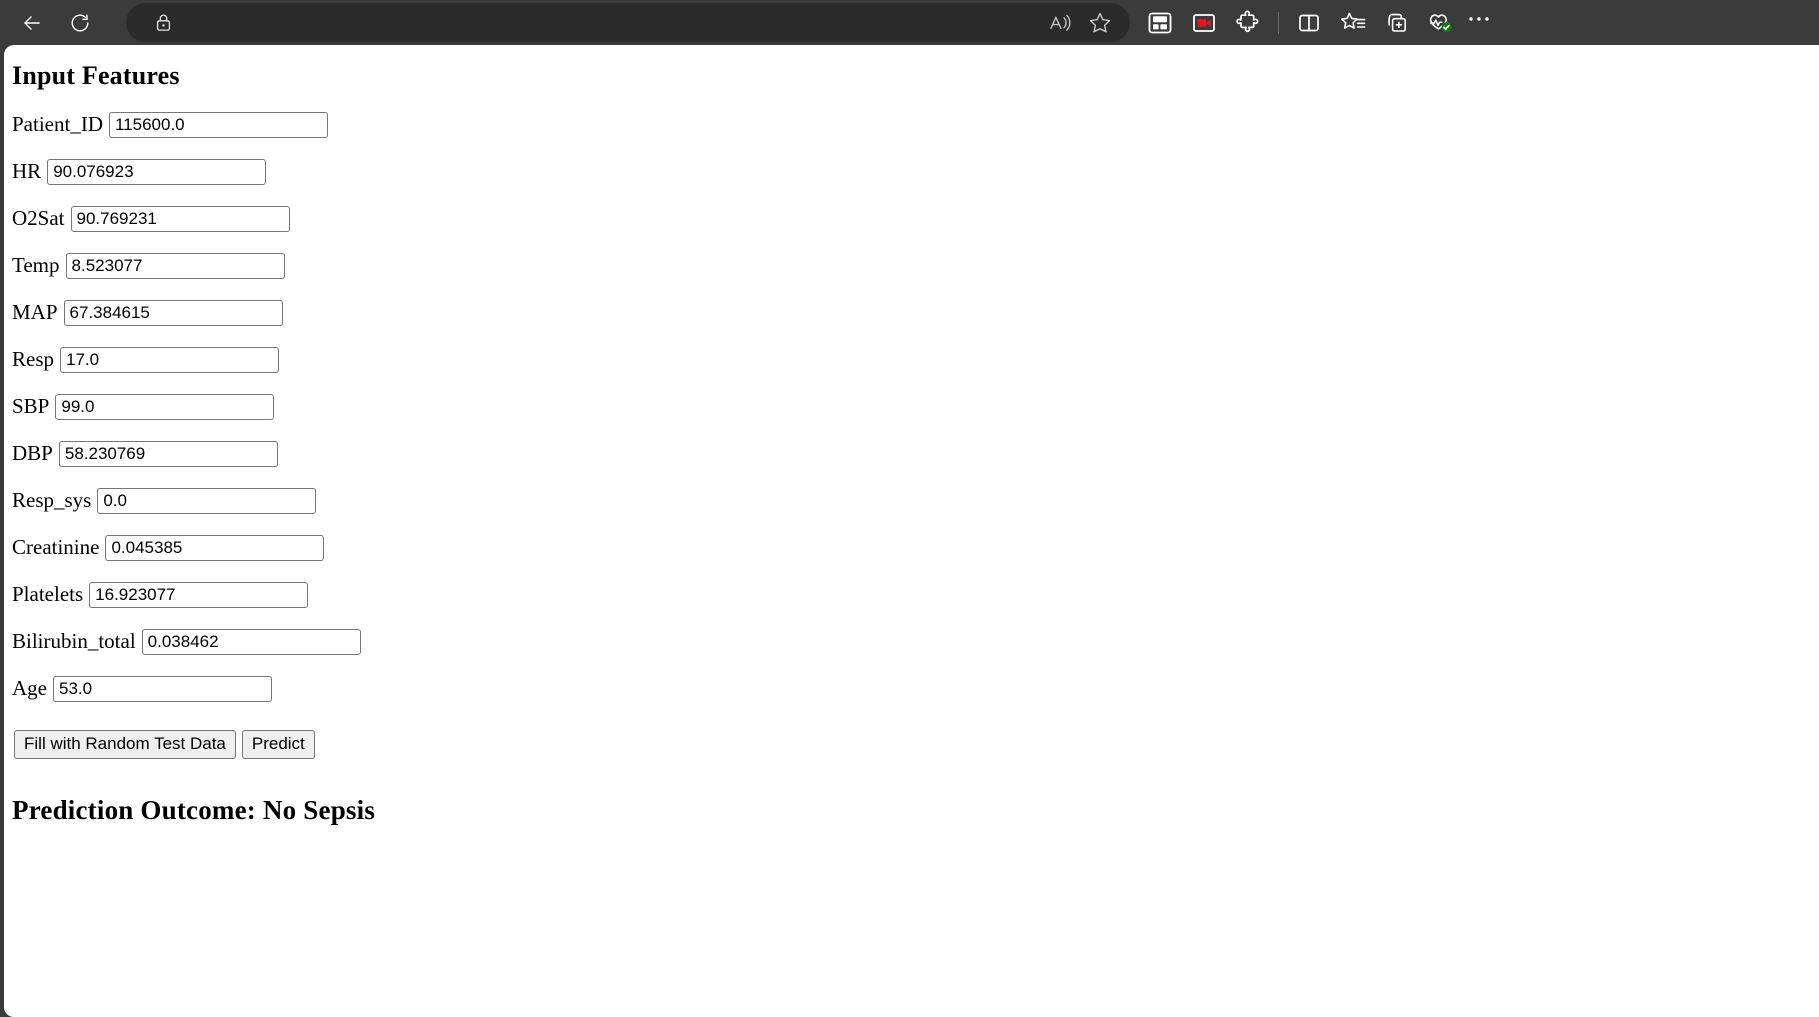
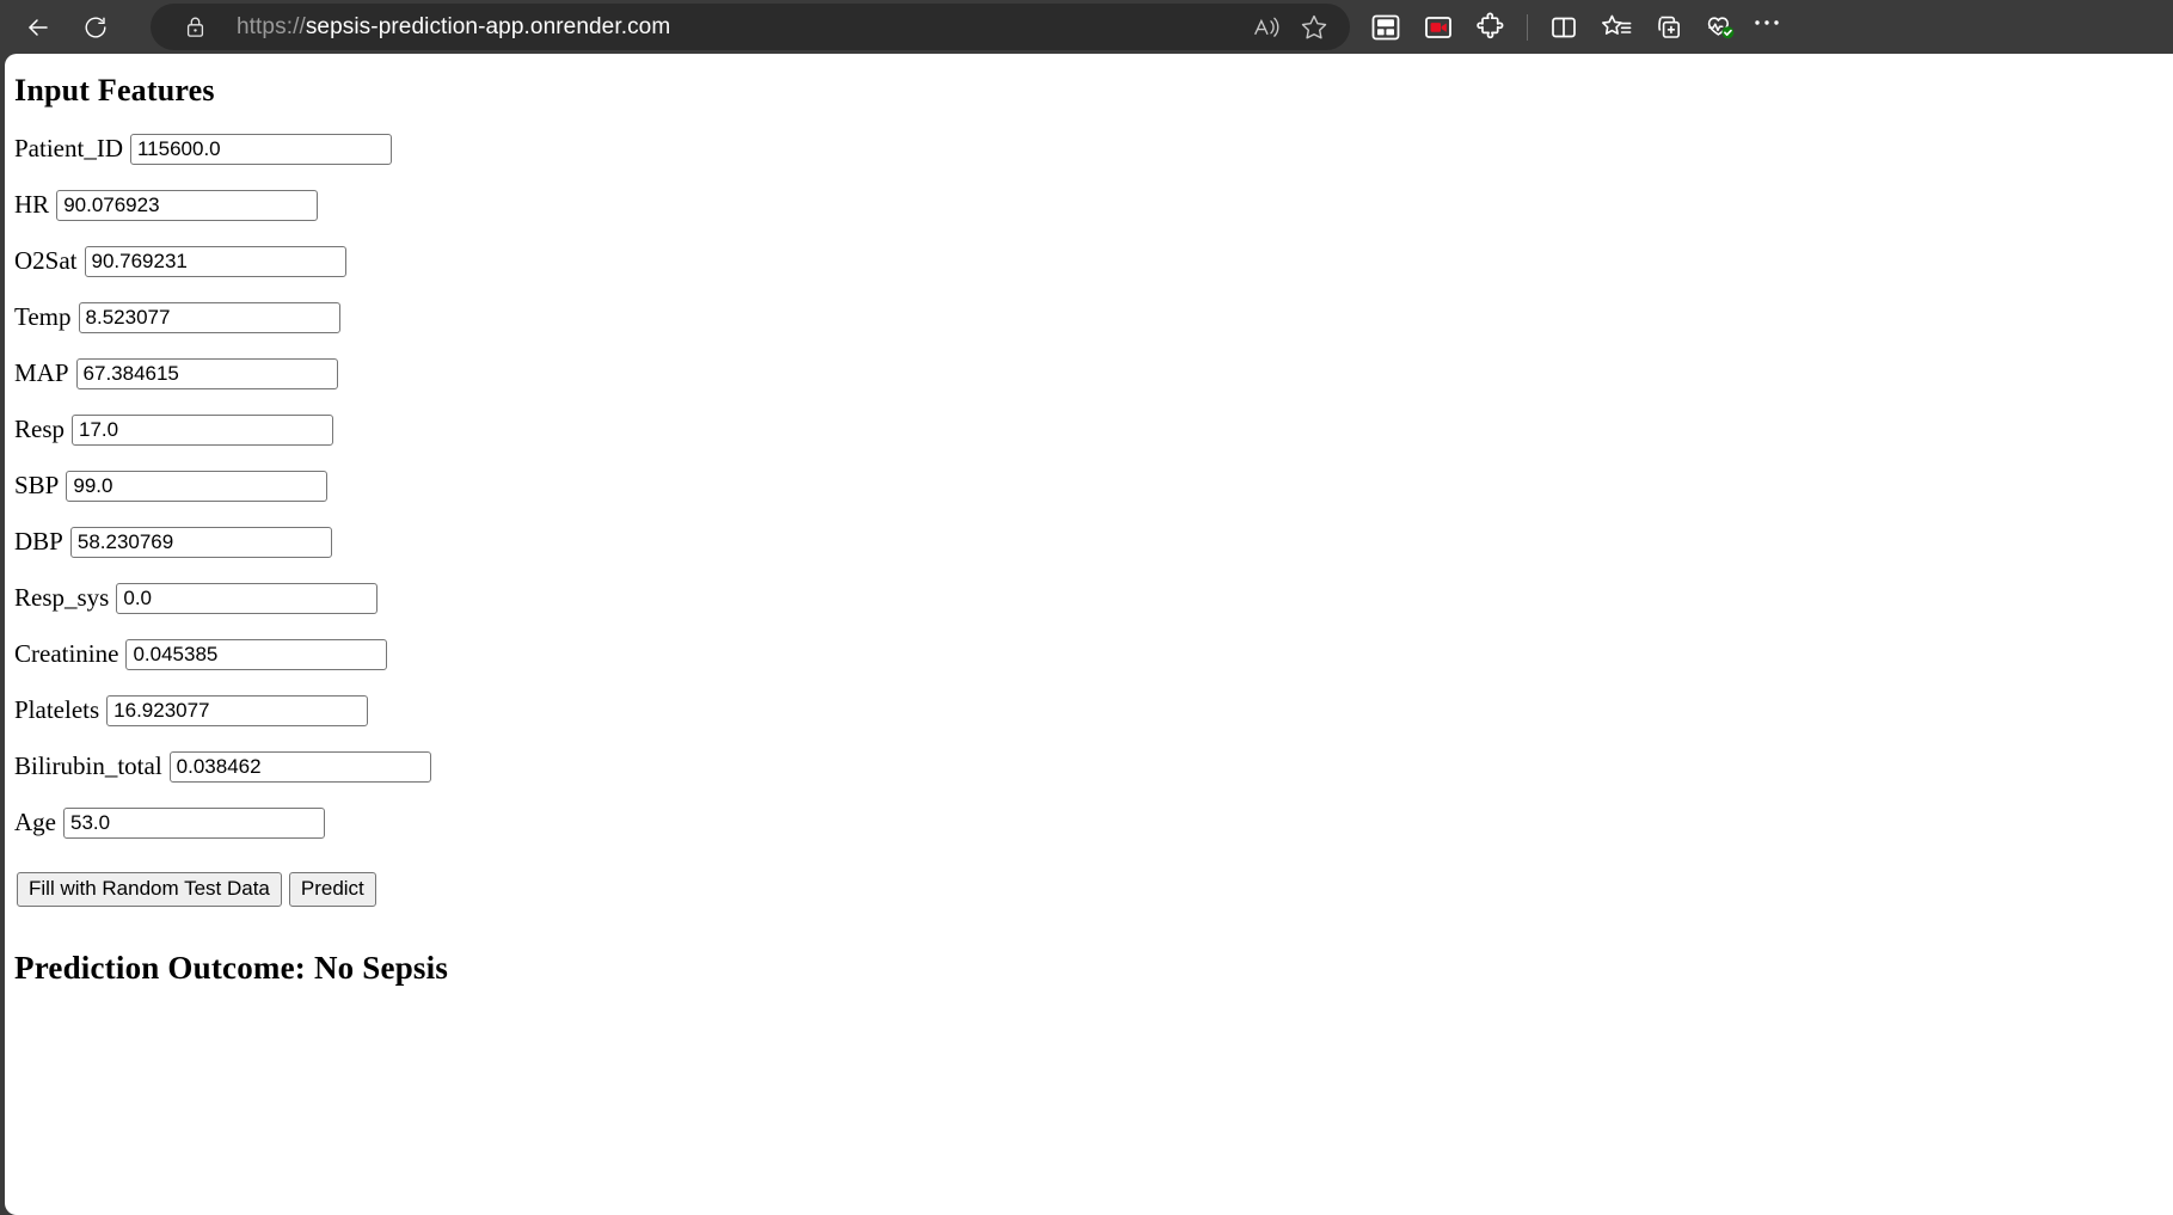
+ https://sepsis-prediction-app.onrender.com
  Input Features
  Patient_ID
  115600.0
  HR
  90.076923
  O2Sat
  90.769231
  Temp
  8.523077
  MAP
  67.384615
  Resp
  17.0
  SBP
  99.0
  DBP
  58.230769
  Resp_sys
  0.0
  Creatinine
  0.045385
  Platelets
  16.923077
  Bilirubin_total
  0.038462
  Age
  53.0
  Fill with Random Test Data
  Predict
  Prediction Outcome: No Sepsis
